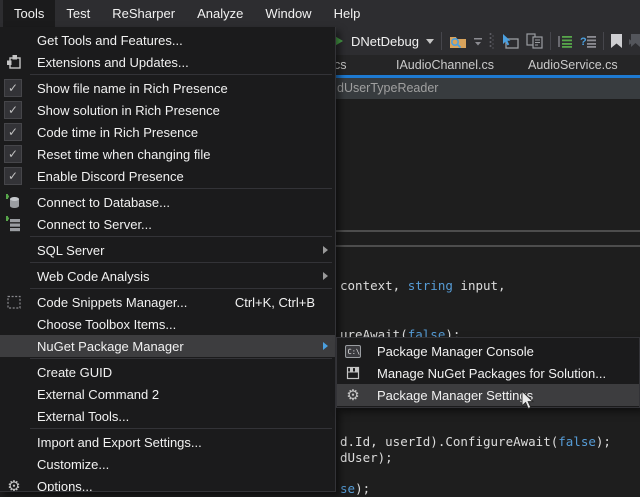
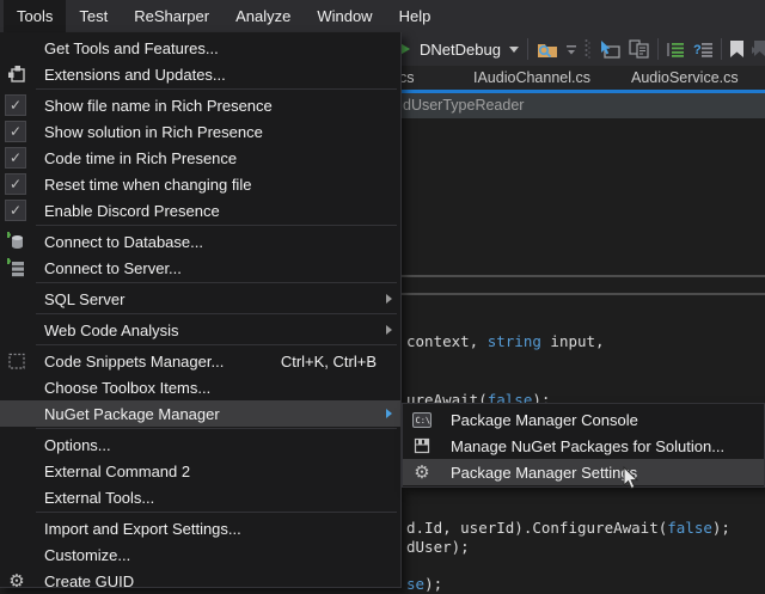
  context, string input,
  ureAwait(false);
  d.Id, userId).ConfigureAwait(false);
  dUser);
  se);
  Tools
  Test
  ReSharper
  Analyze
  Window
  Help
  DNetDebug
  ?
  cs
  IAudioChannel.cs
  AudioService.cs
  dUserTypeReader
  Get Tools and Features...
  Extensions and Updates...
  ✓
  Show file name in Rich Presence
  ✓
  Show solution in Rich Presence
  ✓
  Code time in Rich Presence
  ✓
  Reset time when changing file
  ✓
  Enable Discord Presence
  Connect to Database...
  Connect to Server...
  SQL Server
  Web Code Analysis
  Code Snippets Manager...
  Ctrl+K, Ctrl+B
  Choose Toolbox Items...
  NuGet Package Manager
- Create GUID
+ Options...
  External Command 2
  External Tools...
  Import and Export Settings...
  Customize...
  ⚙
- Options...
+ Create GUID
  C:\
  Package Manager Console
  Manage NuGet Packages for Solution...
  ⚙
  Package Manager Settins
